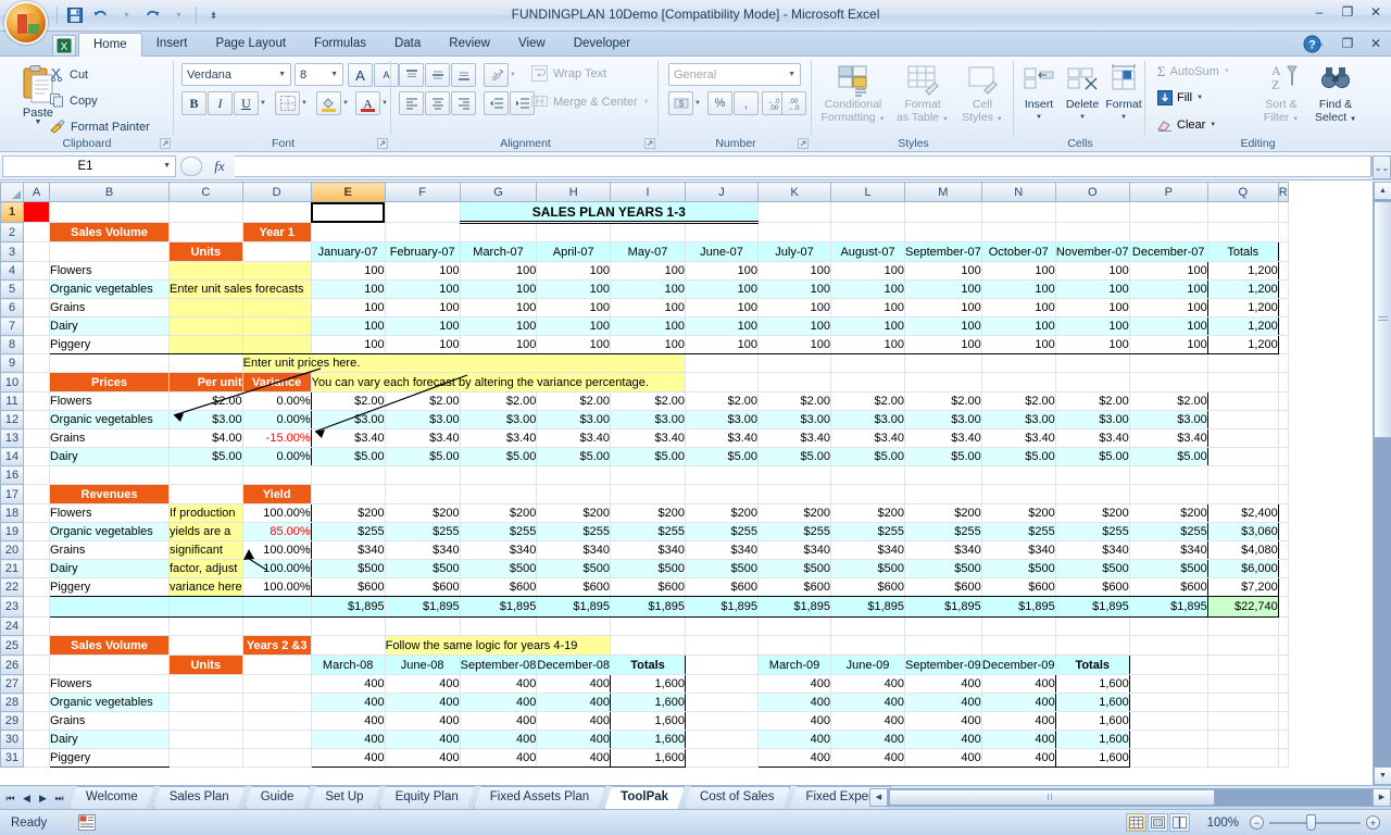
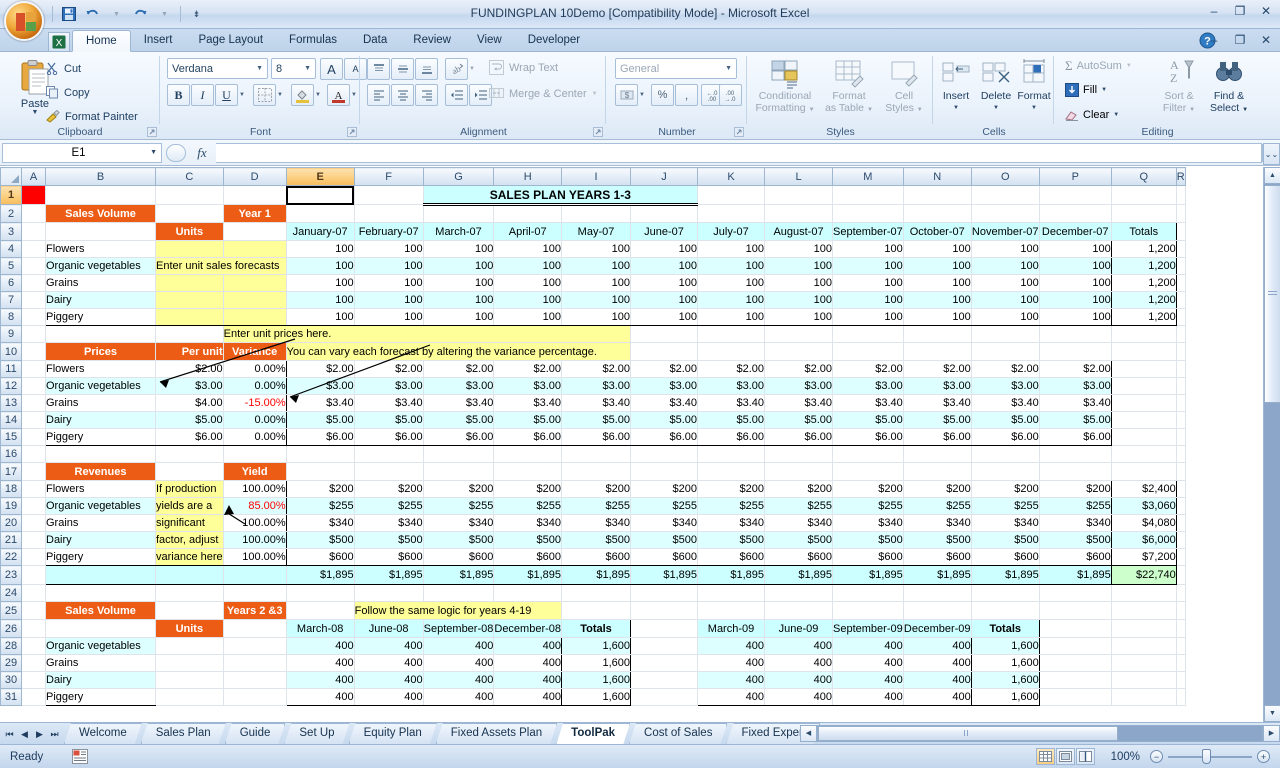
  ⇟
  FUNDINGPLAN 10Demo [Compatibility Mode] - Microsoft Excel
  –
  ❐
  ✕
  X
  Home
  Insert
  Page Layout
  Formulas
  Data
  Review
  View
  Developer
  ?
  –
  ❐
  ✕
  Paste
  Cut
  Copy
  Format Painter
  Clipboard
  Verdana
  8
  A
  A
  B
  I
  U
  A
  Font
  Wrap Text
  Merge & Center
  Alignment
  General
  $
  %
  ,
  Number
  Conditional
  Formatting
  Format
  as Table
  Cell
  Styles
  Styles
  Insert
  Delete
  Format
  Cells
  Σ
  AutoSum
  Fill
  Clear
  A
  Z
  Sort &
  Filter
  Find &
  Select
  Editing
  E1
  fx
  	A	B	C	D	E	F	G	H	I	J	K	L	M	N	O	P	Q	R
  1							SALES PLAN YEARS 1-3
  2		Sales Volume		Year 1
  3			Units		January-07	February-07	March-07	April-07	May-07	June-07	July-07	August-07	September-07	October-07	November-07	December-07	Totals
  4		Flowers			100	100	100	100	100	100	100	100	100	100	100	100	1,200
  5		Organic vegetables	Enter unit sales forecasts	100	100	100	100	100	100	100	100	100	100	100	100	1,200
  6		Grains			100	100	100	100	100	100	100	100	100	100	100	100	1,200
  7		Dairy			100	100	100	100	100	100	100	100	100	100	100	100	1,200
  8		Piggery			100	100	100	100	100	100	100	100	100	100	100	100	1,200
  9				Enter unit prices here.
  10		Prices	Per unit	Varince	You can vary each forecat by altering the variance percentage.
  11		Flowers	$2.00	0.00%	$2.00	$2.00	$2.00	$2.00	$2.00	$2.00	$2.00	$2.00	$2.00	$2.00	$2.00	$2.00
  12		Organic vegetables	$3.00	0.00%	$3.00	$3.00	$3.00	$3.00	$3.00	$3.00	$3.00	$3.00	$3.00	$3.00	$3.00	$3.00
  13		Grains	$4.00	-15.00%	$3.40	$3.40	$3.40	$3.40	$3.40	$3.40	$3.40	$3.40	$3.40	$3.40	$3.40	$3.40
  14		Dairy	$5.00	0.00%	$5.00	$5.00	$5.00	$5.00	$5.00	$5.00	$5.00	$5.00	$5.00	$5.00	$5.00	$5.00
+ 15		Piggery	$6.00	0.00%	$6.00	$6.00	$6.00	$6.00	$6.00	$6.00	$6.00	$6.00	$6.00	$6.00	$6.00	$6.00
  16
  17		Revenues		Yield
  18		Flowers	If production	100.00%	$200	$200	$200	$200	$200	$200	$200	$200	$200	$200	$200	$200	$2,400
  19		Organic vegetables	yields are a	85.00%	$255	$255	$255	$255	$255	$255	$255	$255	$255	$255	$255	$255	$3,060
  20		Grains	significant	100.00%	$340	$340	$340	$340	$340	$340	$340	$340	$340	$340	$340	$340	$4,080
  21		Dairy	factor, adjust	100.00%	$500	$500	$500	$500	$500	$500	$500	$500	$500	$500	$500	$500	$6,000
  22		Piggery	variance here	100.00%	$600	$600	$600	$600	$600	$600	$600	$600	$600	$600	$600	$600	$7,200
  23					$1,895	$1,895	$1,895	$1,895	$1,895	$1,895	$1,895	$1,895	$1,895	$1,895	$1,895	$1,895	$22,740
  24
  25		Sales Volume		Years 2 &3		Follow the same logic for years 4-19
  26			Units		March-08	June-08	September-08	December-08	Totals		March-09	June-09	September-09	December-09	Totals
- 27		Flowers			400	400	400	400	1,600		400	400	400	400	1,600
  28		Organic vegetables			400	400	400	400	1,600		400	400	400	400	1,600
  29		Grains			400	400	400	400	1,600		400	400	400	400	1,600
  30		Dairy			400	400	400	400	1,600		400	400	400	400	1,600
  31		Piggery			400	400	400	400	1,600		400	400	400	400	1,600
  ⌄⌄
  ⏮
  ◀
  ▶
  ⏭
  Welcome
  Sales Plan
  Guide
  Set Up
  Equity Plan
  Fixed Assets Plan
  ToolPak
  Cost of Sales
  Fixed Expe
  Ready
  100%
  −
  +
